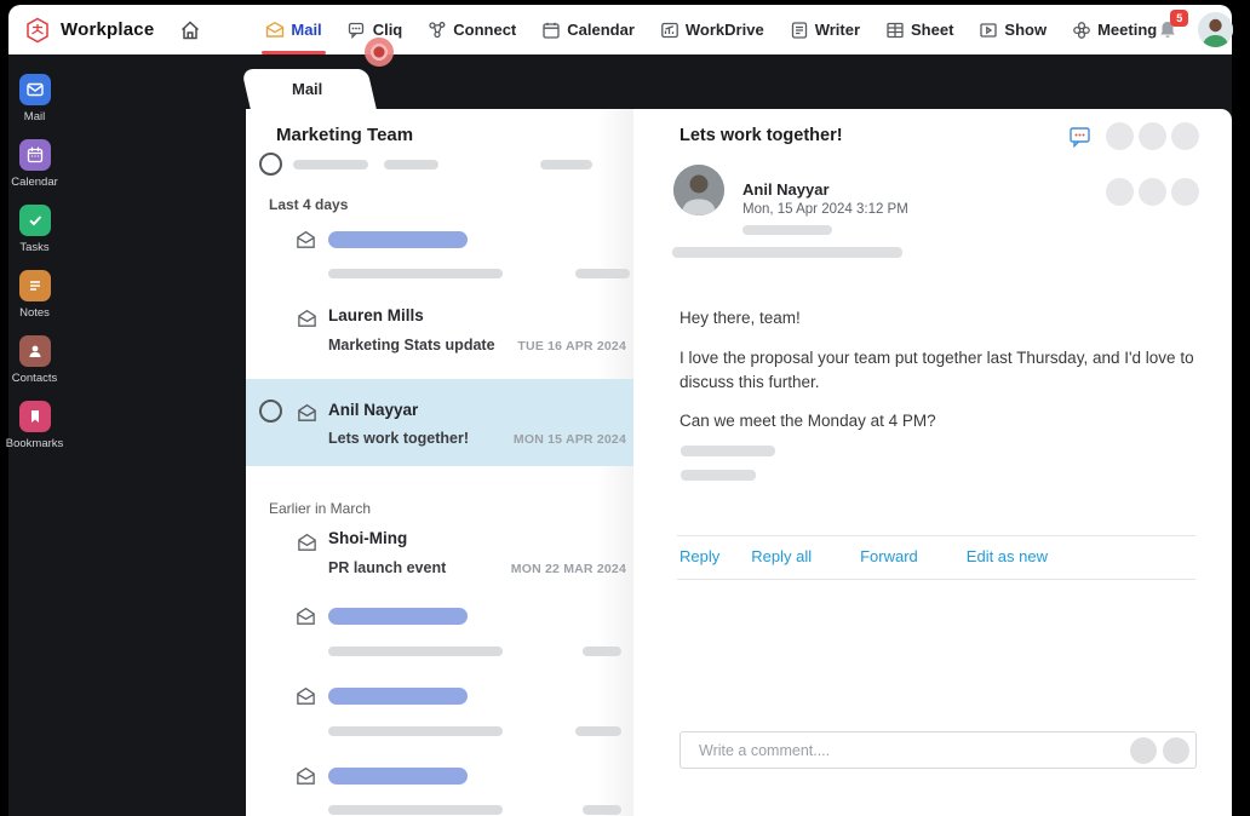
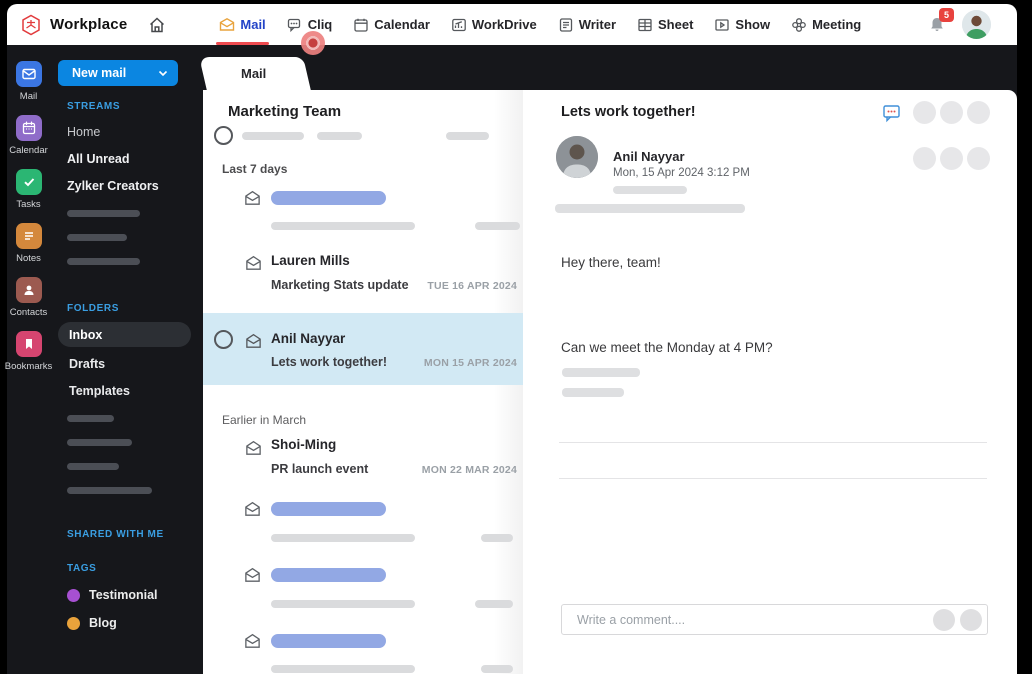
  Workplace
  Mail
  Cliq
- Connect
  Calendar
  WorkDrive
  Writer
  Sheet
  Show
  Meeting
  5
  Mail
  Calendar
  Tasks
  Notes
  Contacts
  Bookmarks
+ New mail
+ STREAMS
+ Home
+ All Unread
+ Zylker Creators
+ FOLDERS
+ Inbox
+ Drafts
+ Templates
+ SHARED WITH ME
+ TAGS
+ Testimonial
+ Blog
  Mail
  Marketing Team
- Last 4 days
+ Last 7 days
  Lauren Mills
  Marketing Stats update
  TUE 16 APR 2024
  Anil Nayyar
  Lets work together!
  MON 15 APR 2024
  Earlier in March
  Shoi-Ming
  PR launch event
  MON 22 MAR 2024
  Lets work together!
  Anil Nayyar
  Mon, 15 Apr 2024 3:12 PM
  Hey there, team!
- I love the proposal your team put together last Thursday, and I'd love to discuss this further.
  Can we meet the Monday at 4 PM?
- Reply
- Reply all
- Forward
- Edit as new
  Write a comment....
